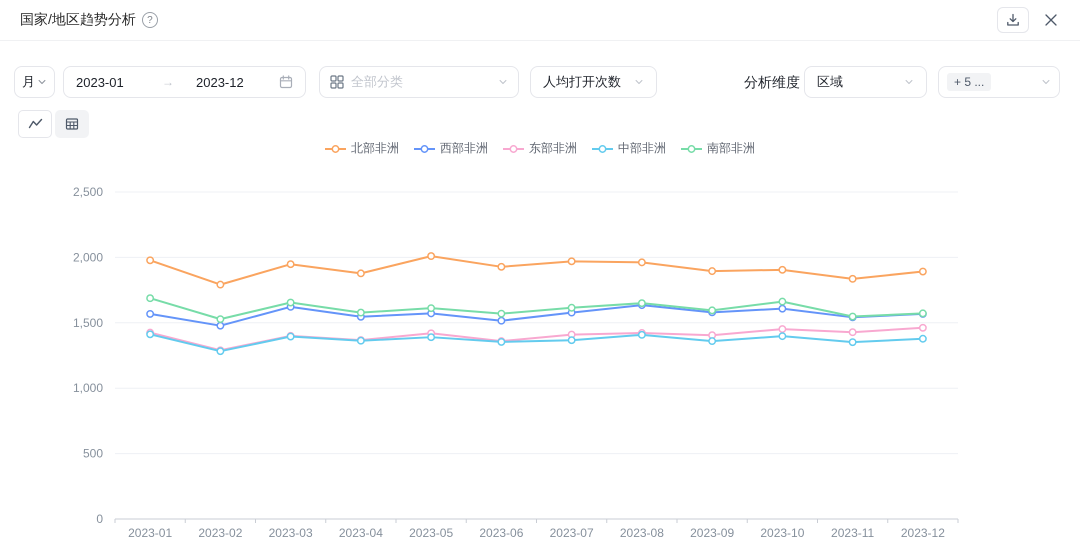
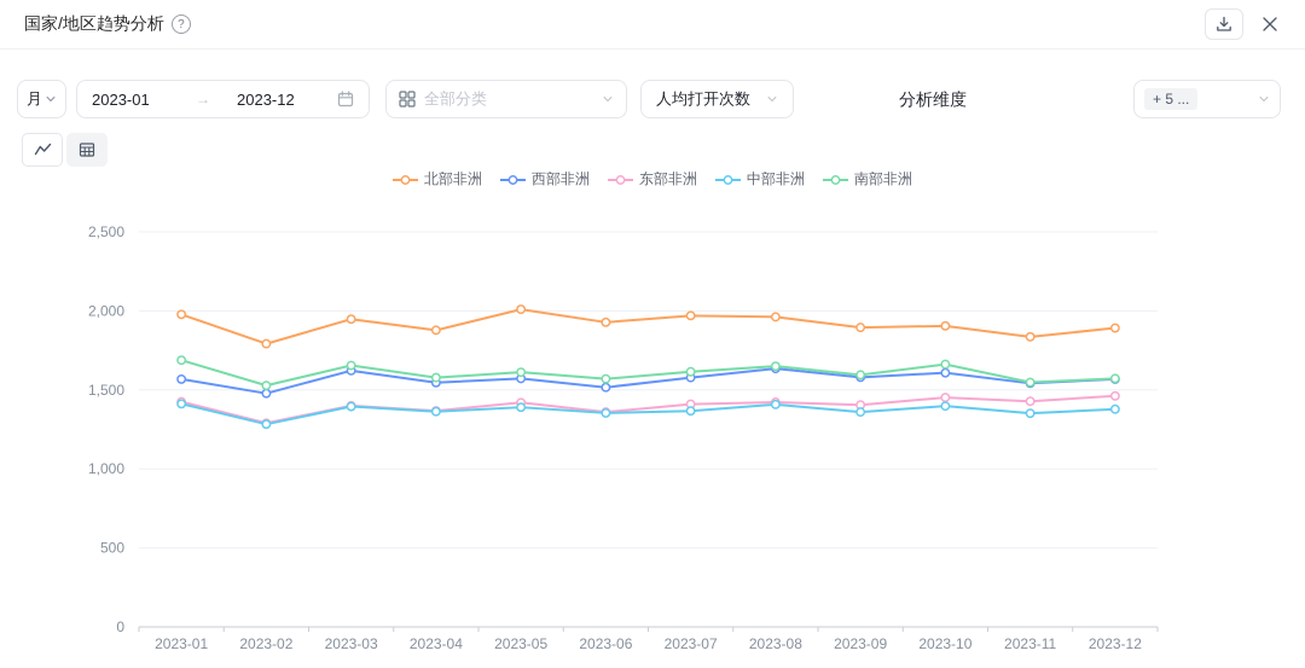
  0
  500
  1,000
  1,500
  2,000
  2,500
  2023-01
  2023-02
  2023-03
  2023-04
  2023-05
  2023-06
  2023-07
  2023-08
  2023-09
  2023-10
  2023-11
  2023-12
  国家/地区趋势分析
  ?
  月
  2023-01
  →
  2023-12
  全部分类
  人均打开次数
  分析维度
- 区域
  + 5 ...
  北部非洲
  西部非洲
  东部非洲
  中部非洲
  南部非洲
